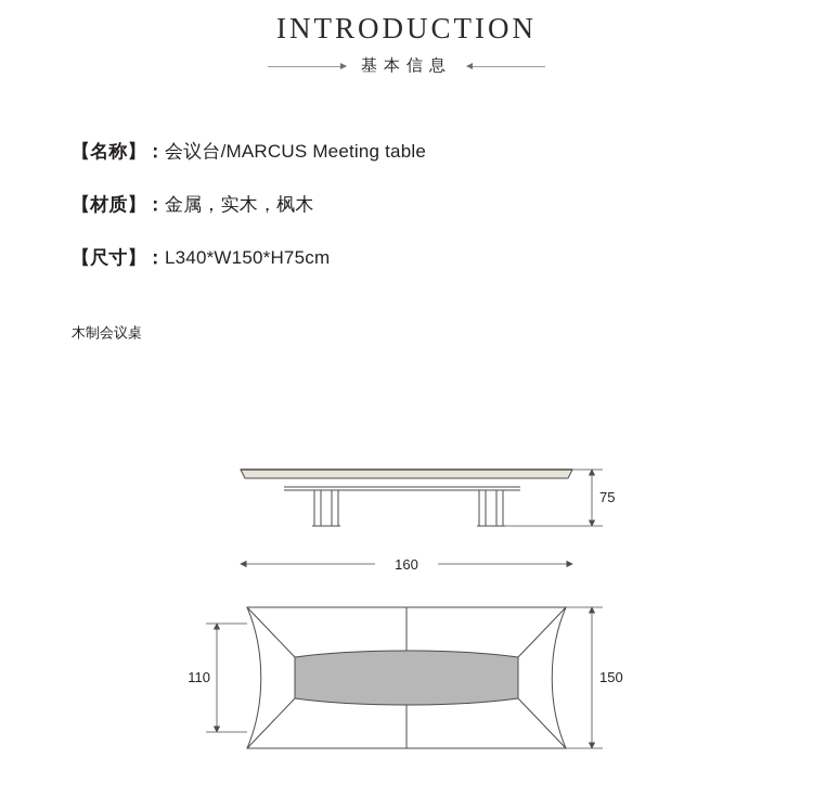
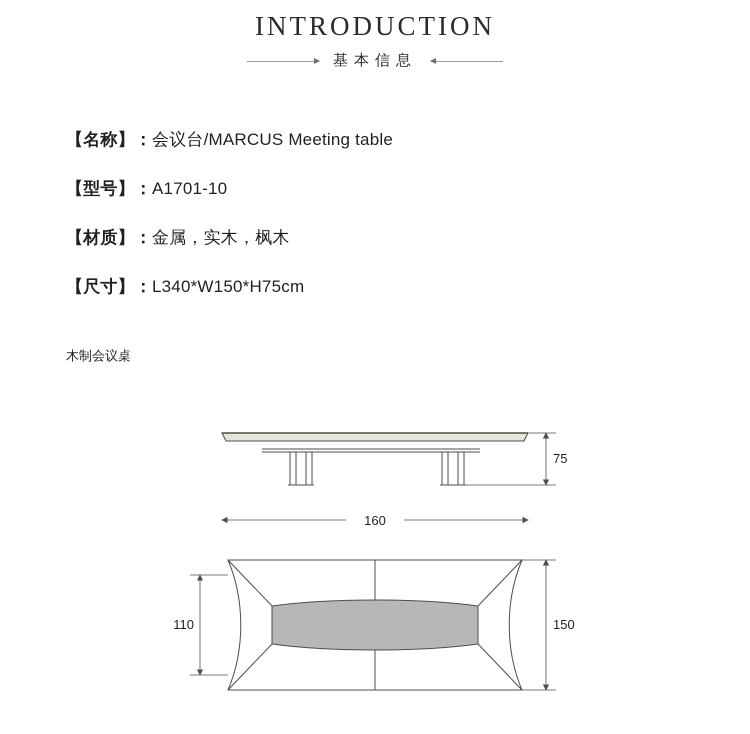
  INTRODUCTION
  基本信息
  【名称】：会议台/MARCUS Meeting table
+ 【型号】：A1701-10
  【材质】：金属，实木，枫木
  【尺寸】：L340*W150*H75cm
  木制会议桌
  75
  160
  110
  150
